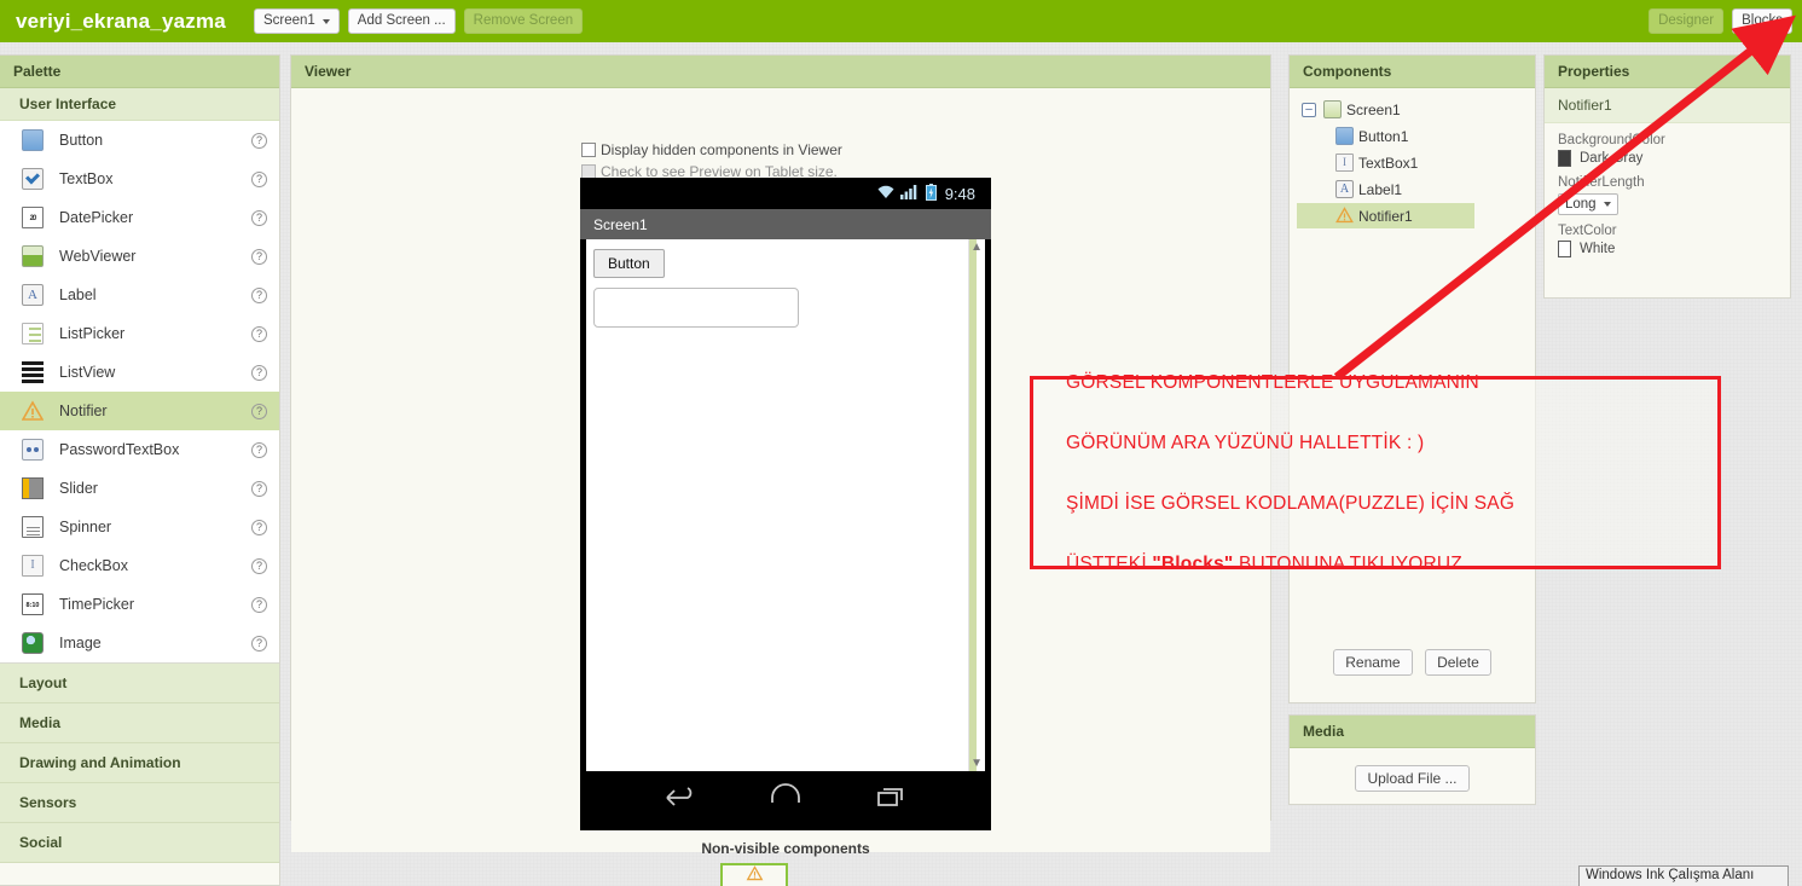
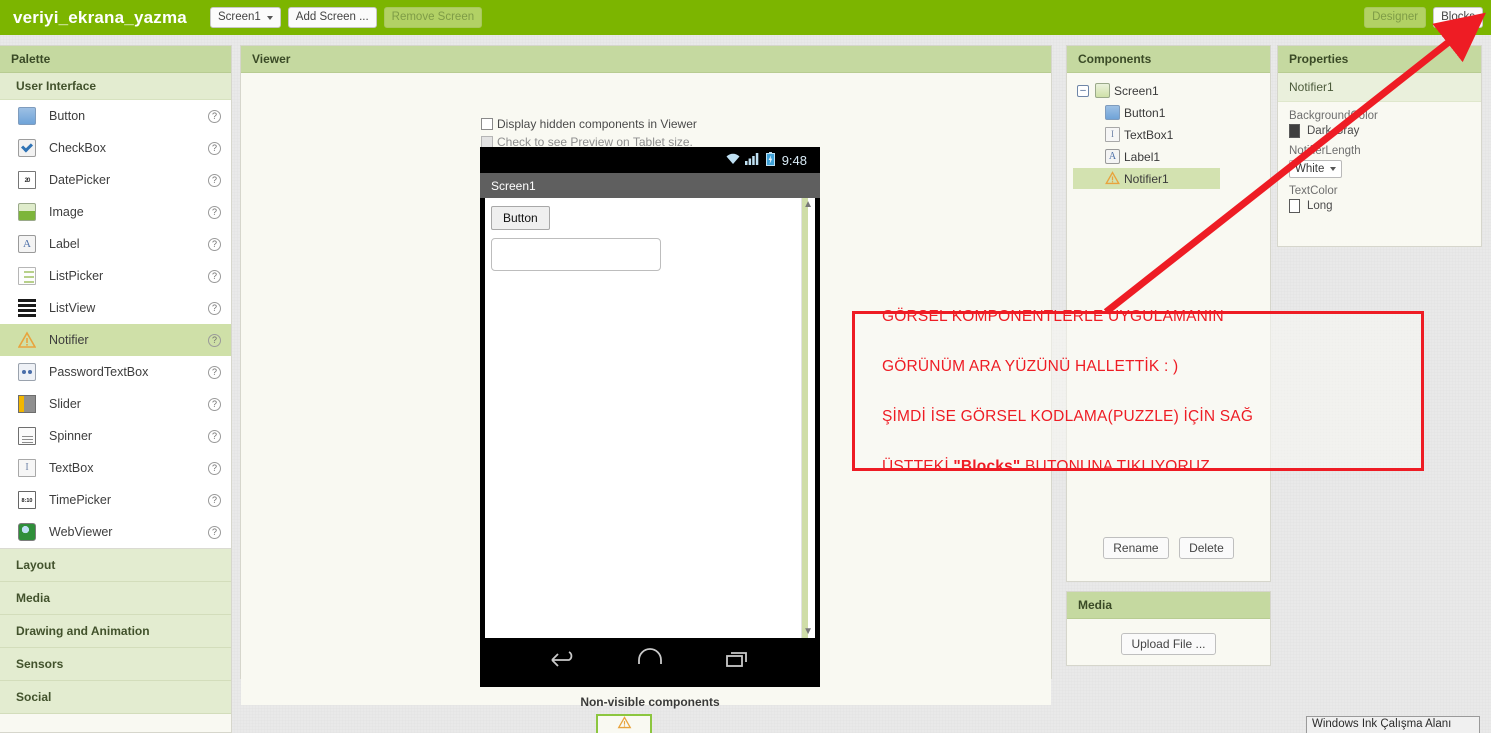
  veriyi_ekrana_yazma
  Screen1
  Add Screen ...
  Remove Screen
  Designer
  Blocks
  Palette
  User Interface
  Button
  ?
- TextBox
+ CheckBox
  ?
  DatePicker
  ?
- WebViewer
+ Image
  ?
  A
  Label
  ?
  ListPicker
  ?
  ListView
  ?
  Notifier
  ?
  PasswordTextBox
  ?
  Slider
  ?
  Spinner
  ?
  I
- CheckBox
+ TextBox
  ?
  TimePicker
  ?
- Image
+ WebViewer
  ?
  Layout
  Media
  Drawing and Animation
  Sensors
  Social
  Viewer
  Display hidden components in Viewer
  Check to see Preview on Tablet size.
  9:48
  Screen1
  Button
  ▲
  ▼
  Non-visible components
  Components
  –
  Screen1
  Button1
  I
  TextBox1
  A
  Label1
  Notifier1
  Rename Delete
  Media
  Upload File ...
  Properties
  Notifier1
  Backgroundolor
  Darkray
  NoerLength
- Long
+ White
  TextColor
- White
+ Long
  GÖRSEL KOMPONENTLERLE UYGULAMANIN
  GÖRÜNÜM ARA YÜZÜNÜ HALLETTİK : )
  ŞİMDİ İSE GÖRSEL KODLAMA(PUZZLE) İÇİN SAĞ
  ÜSTTEKİ "Blocks" BUTONUNA TIKLIYORUZ
  Windows Ink Çalışma Alanı
